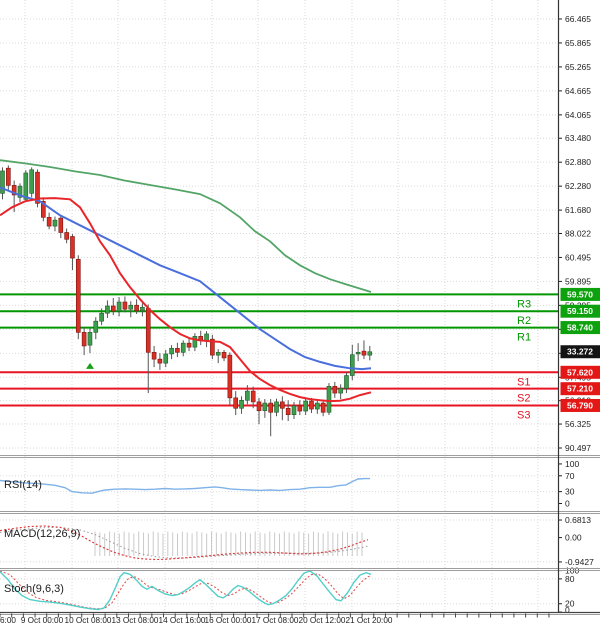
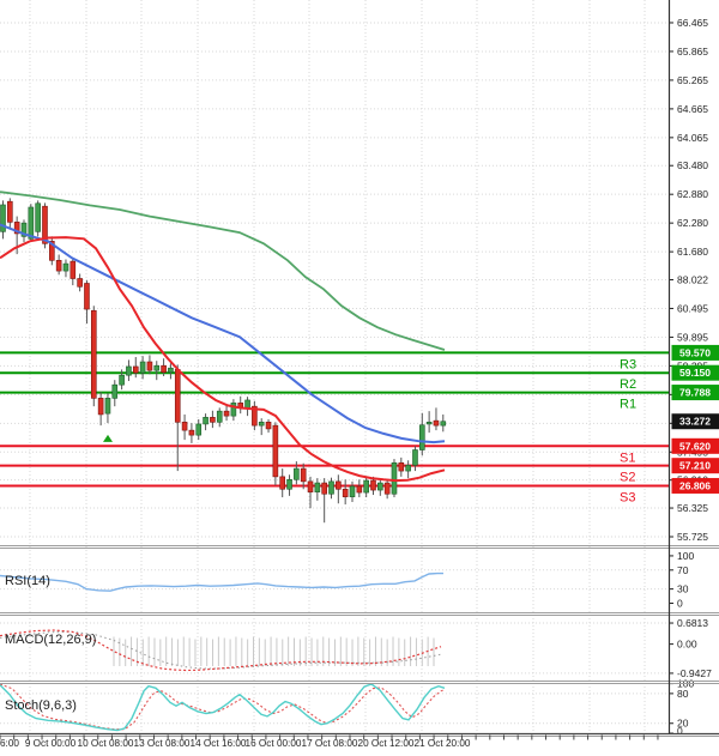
  66.465
  65.865
  65.265
  64.665
  64.065
  63.480
  62.880
  62.280
  61.680
  88.022
  60.495
  59.895
  56.325
- 90.497
+ 55.725
  100
  70
  30
  0
  0.6813
  0.00
  -0.9427
  80
  20
  0
  R3
  R2
  R1
  S1
  S2
  S3
  6:00
  9 Oct 00:00
  10 Oct 08:00
  13 Oct 08:00
  14 Oct 16:00
  16 Oct 00:00
  17 Oct 08:00
  20 Oct 12:00
  21 Oct 20:00
  59.570
  59.150
- 58.740
+ 79.788
  57.620
  57.210
- 56.790
+ 26.806
  33.272
  RSI(14)
  MACD(12,26,9)
  Stoch(9,6,3)
